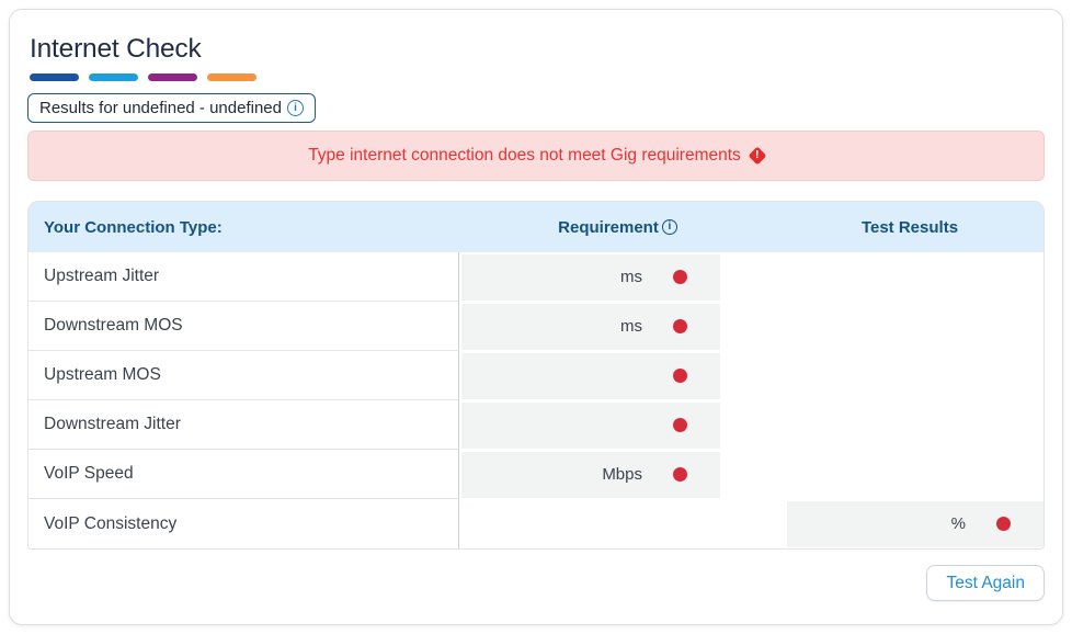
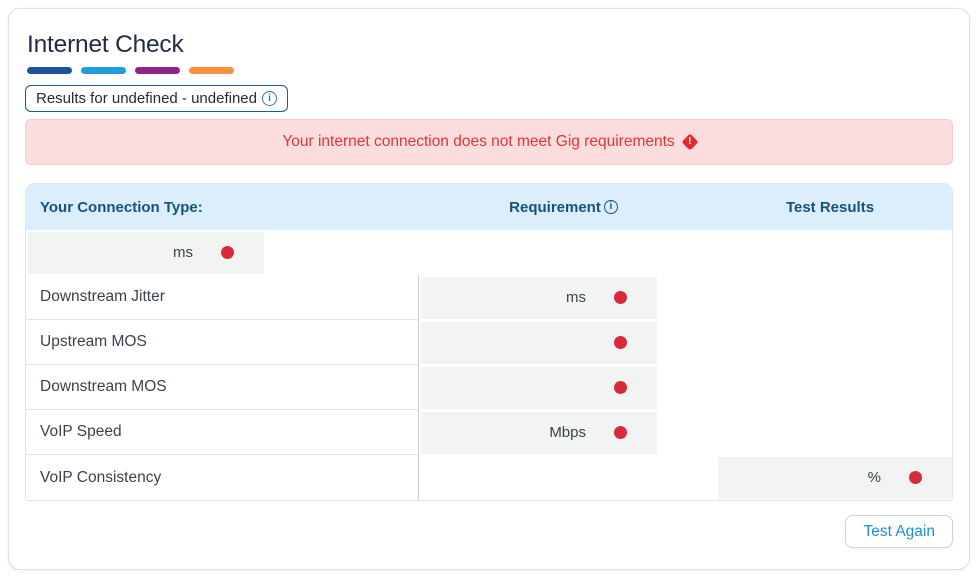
  Internet Check
  Results for undefined - undefined
  i
- Type internet connection does not meet Gig requirements
+ Your internet connection does not meet Gig requirements
  Your Connection Type:
  Requirement
  i
  Test Results
- Upstream Jitter
  ms
- Downstream MOS
+ Downstream Jitter
  ms
  Upstream MOS
- Downstream Jitter
+ Downstream MOS
  VoIP Speed
  Mbps
  VoIP Consistency
  %
  Test Again
